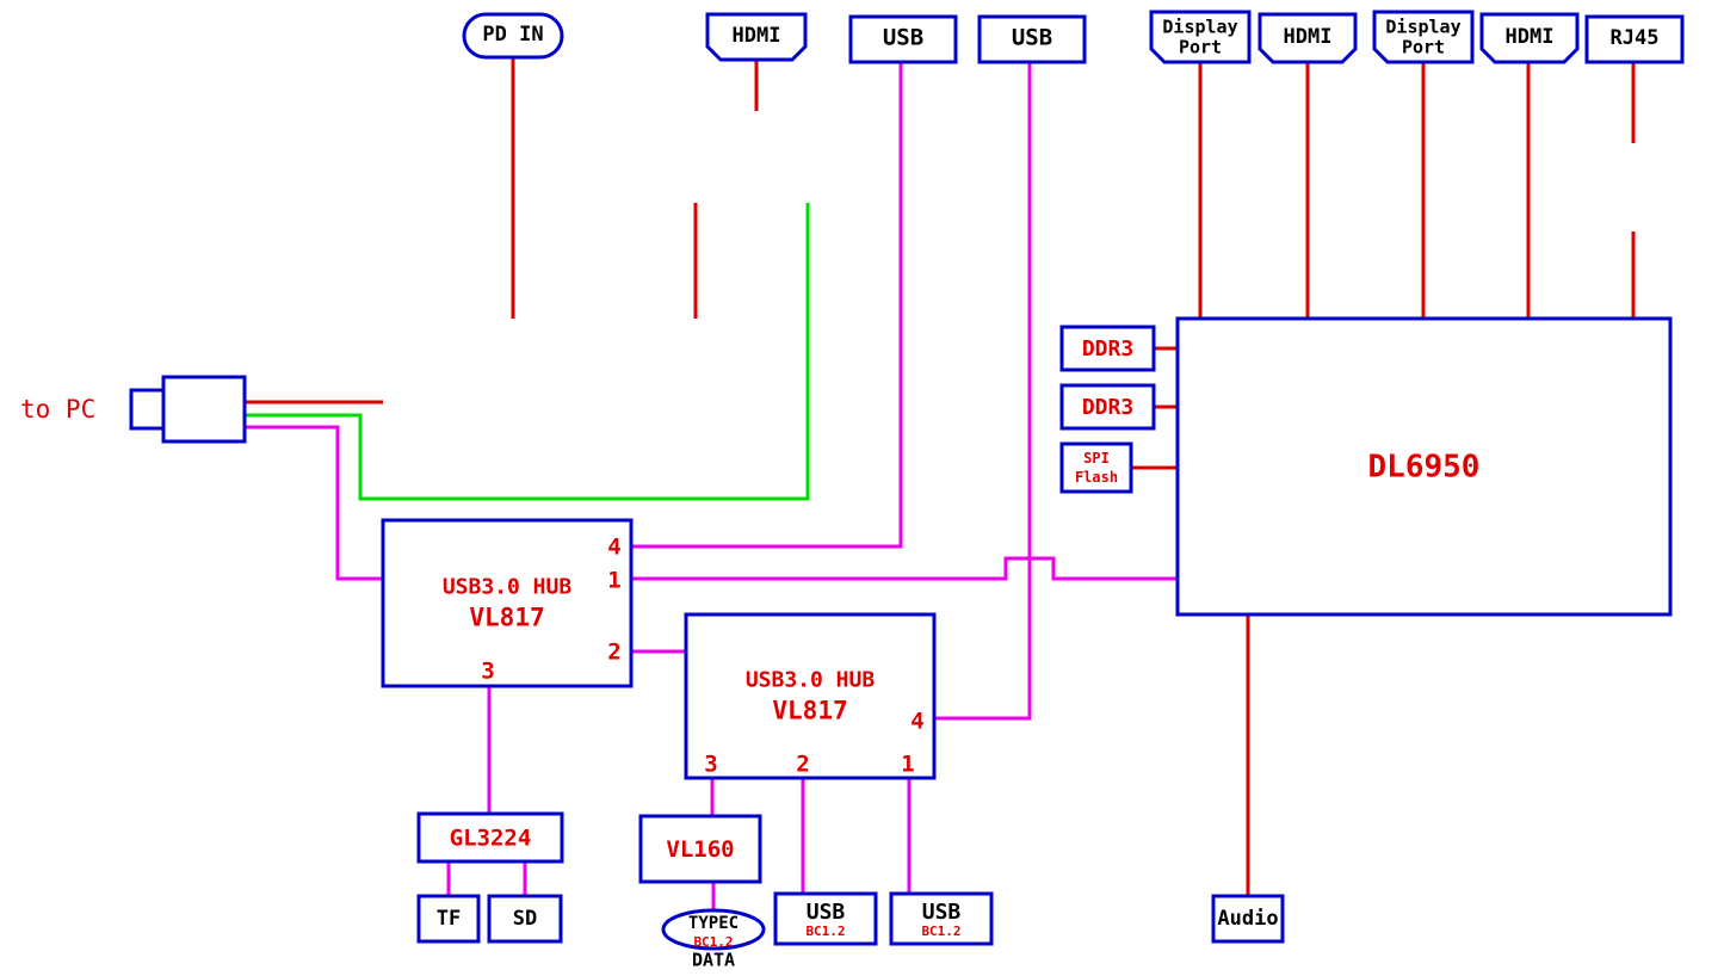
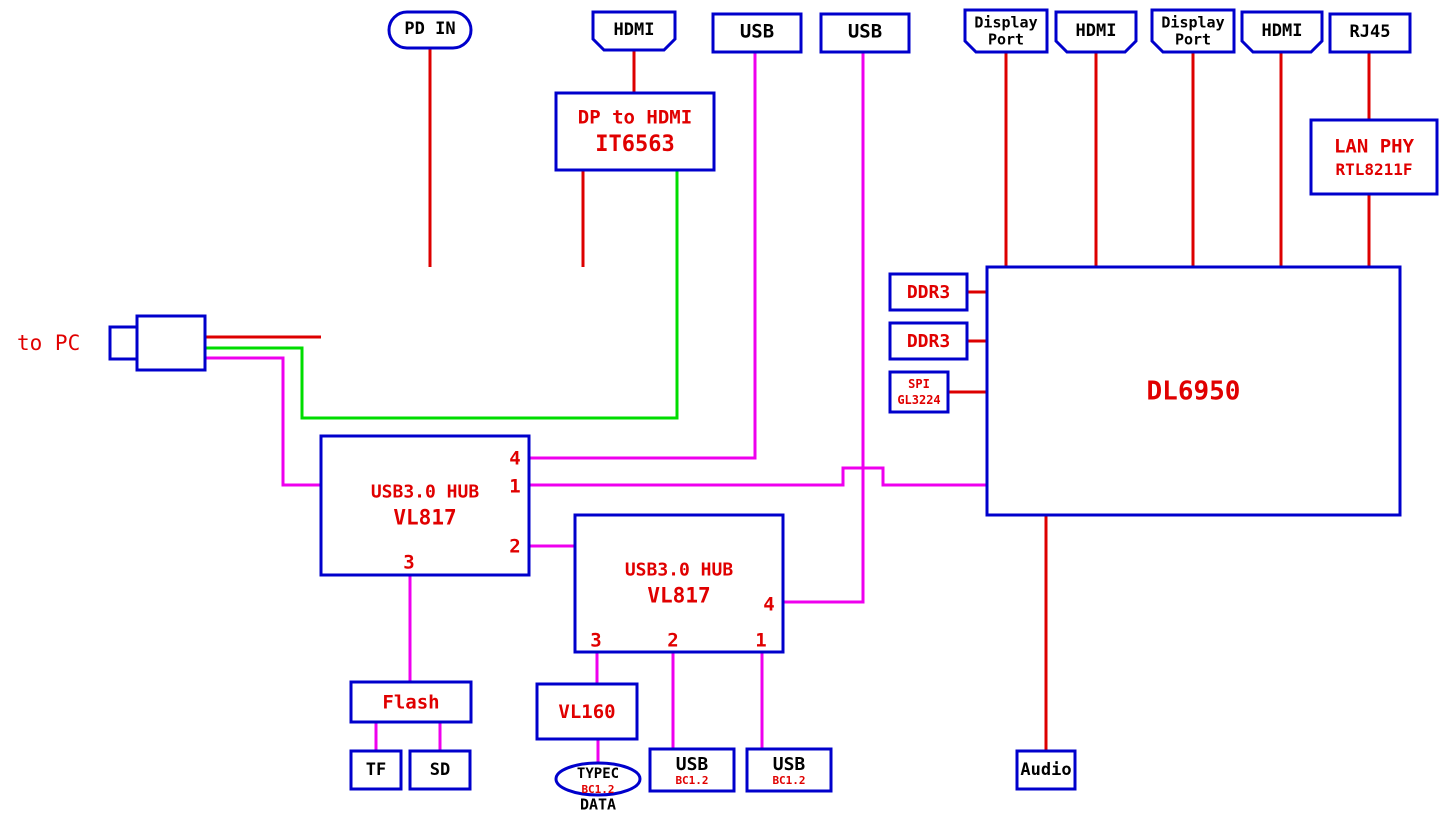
+ DP to HDMI
+ IT6563
+ LAN PHY
+ RTL8211F
  DDR3
  DDR3
  SPI
- Flash
+ GL3224
  DL6950
  USB3.0 HUB
  VL817
  USB3.0 HUB
  VL817
- GL3224
+ Flash
  VL160
  PD IN
  HDMI
  USB
  USB
  Display
  Port
  HDMI
  Display
  Port
  HDMI
  RJ45
  TF
  SD
  TYPEC
  BC1.2
  USB
  BC1.2
  USB
  BC1.2
  Audio
  4
  1
  2
  3
  4
  3
  2
  1
  DATA
  to PC
